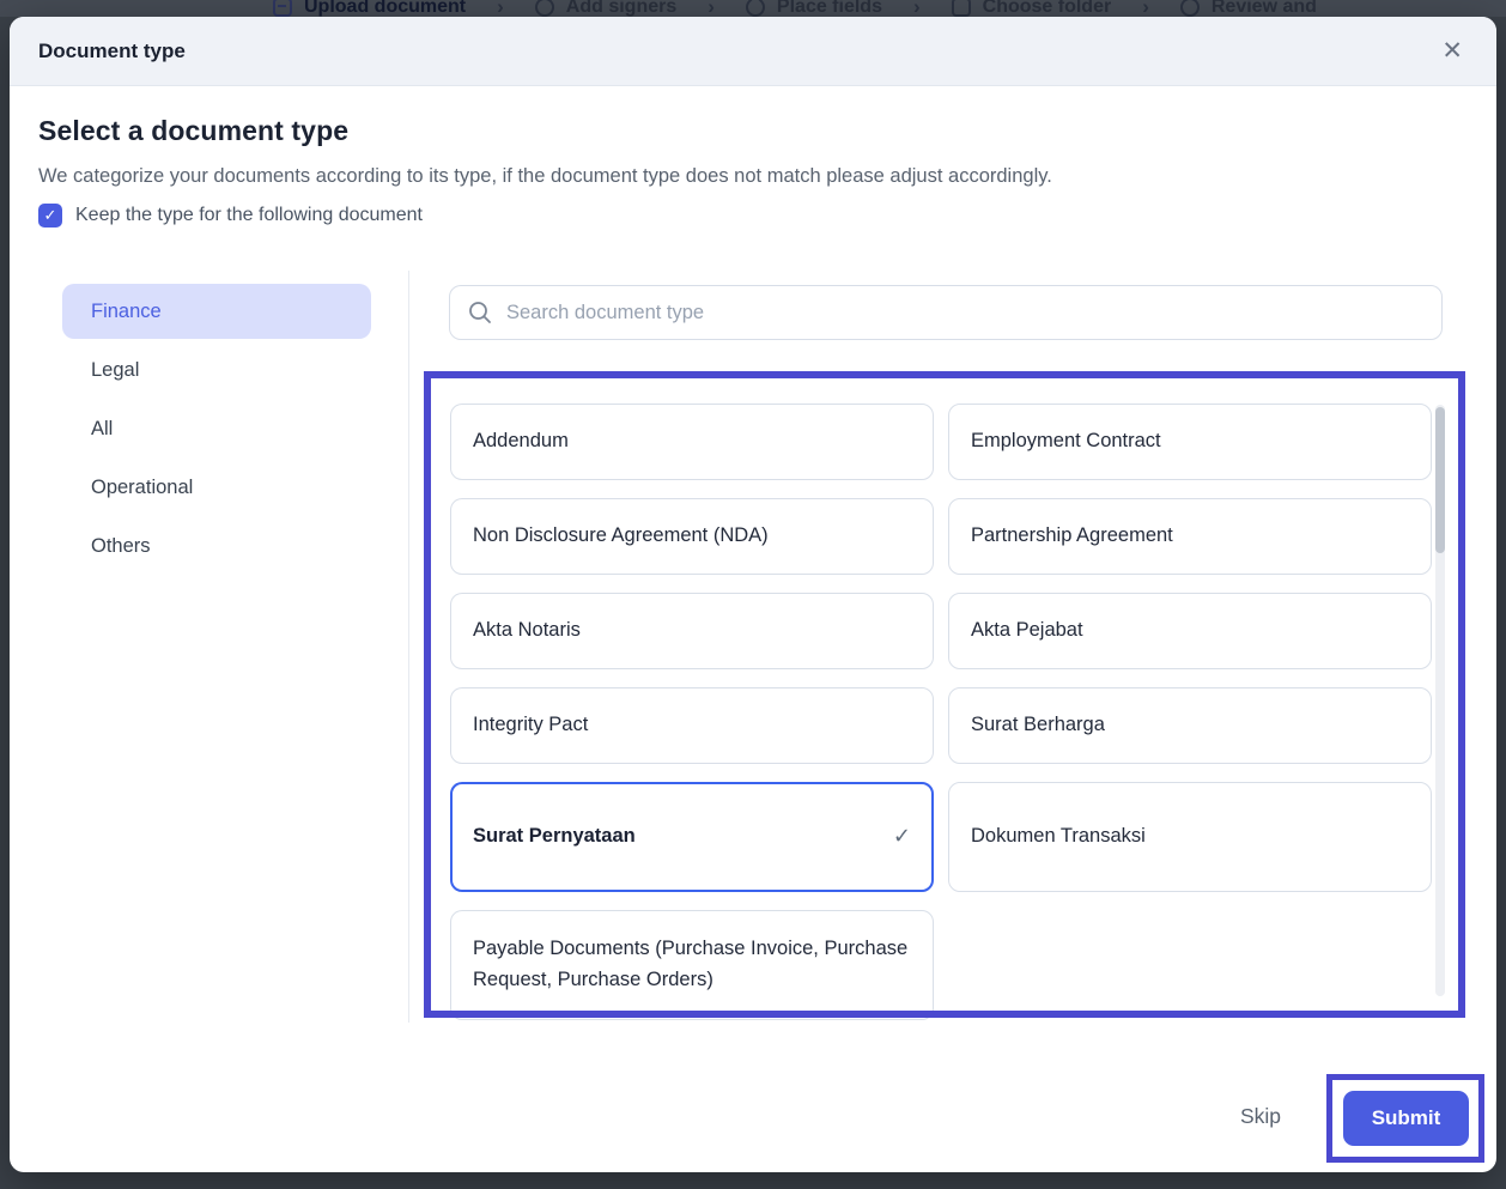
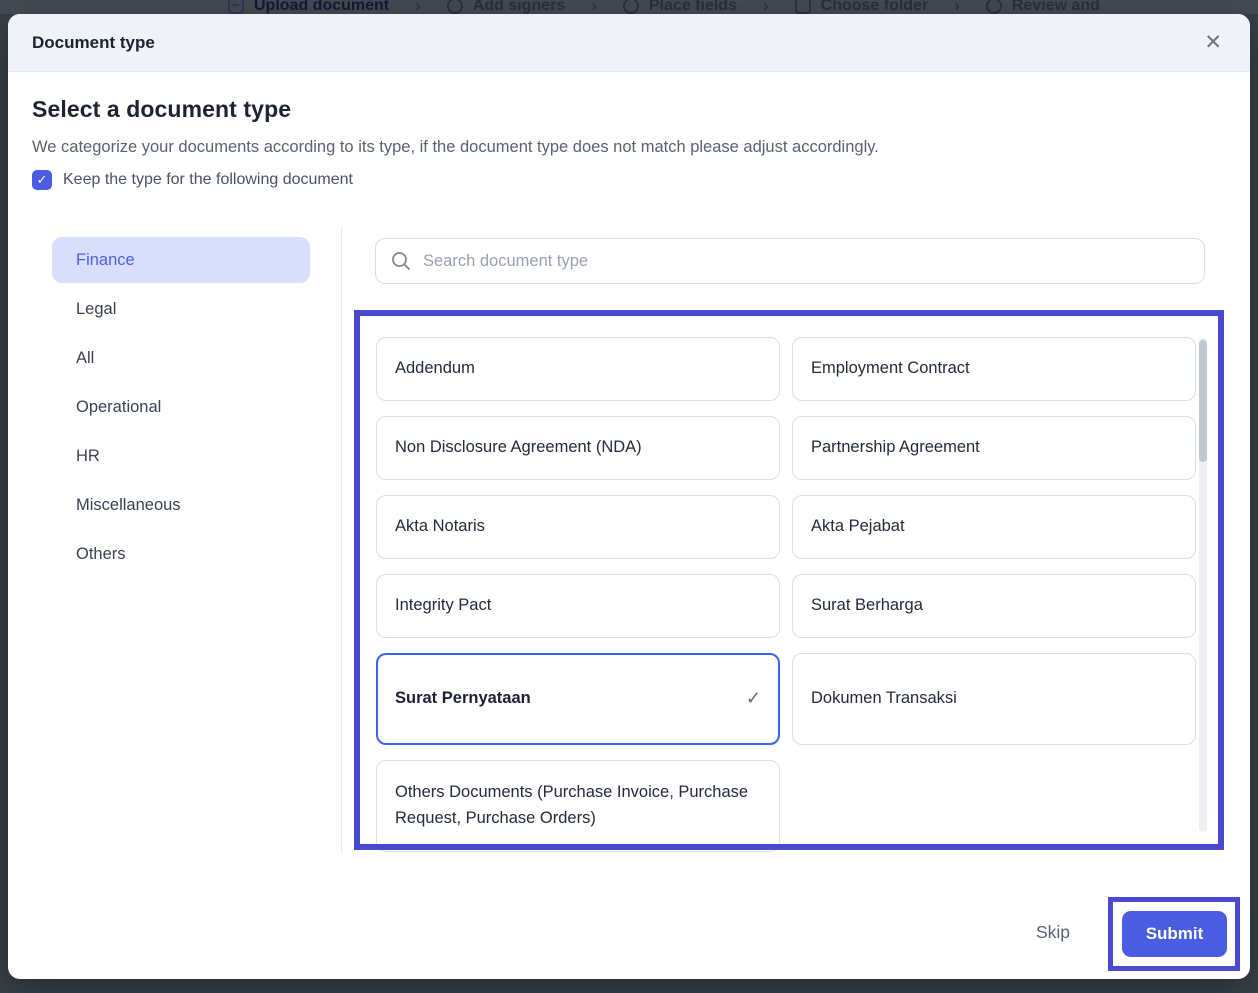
  Upload document
  ›
  Add signers
  ›
  Place fields
  ›
  Choose folder
  ›
  Review and
  Document type
  ✕
  Select a document type
  We categorize your documents according to its type, if the document type does not match please adjust accordingly.
  ✓
  Keep the type for the following document
  Finance
  Legal
  All
  Operational
+ HR
+ Miscellaneous
  Others
  Search document type
  Addendum
  Employment Contract
  Non Disclosure Agreement (NDA)
  Partnership Agreement
  Akta Notaris
  Akta Pejabat
  Integrity Pact
  Surat Berharga
  Surat Pernyataan
  ✓
  Dokumen Transaksi
- Payable Documents (Purchase Invoice, Purchase Request, Purchase Orders)
+ Others Documents (Purchase Invoice, Purchase Request, Purchase Orders)
  Skip
  Submit
